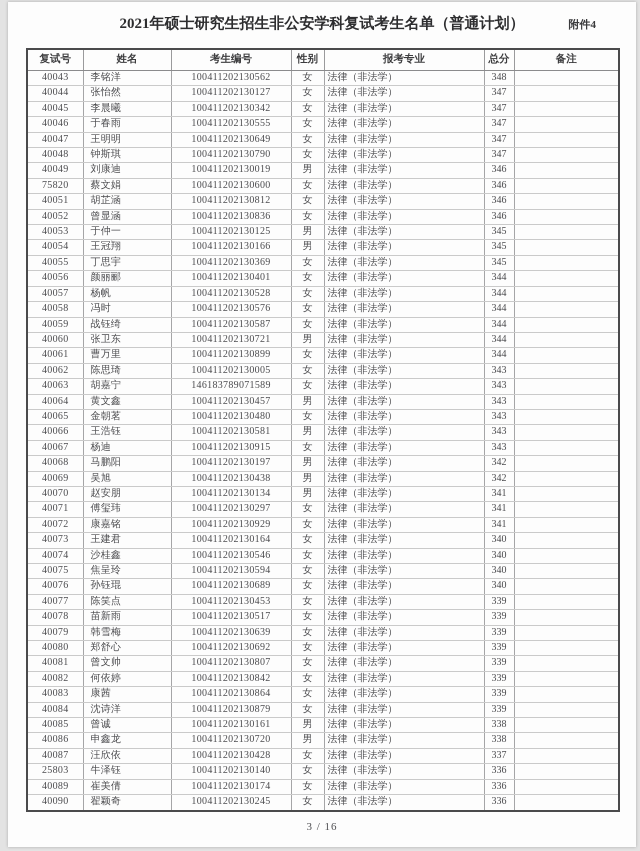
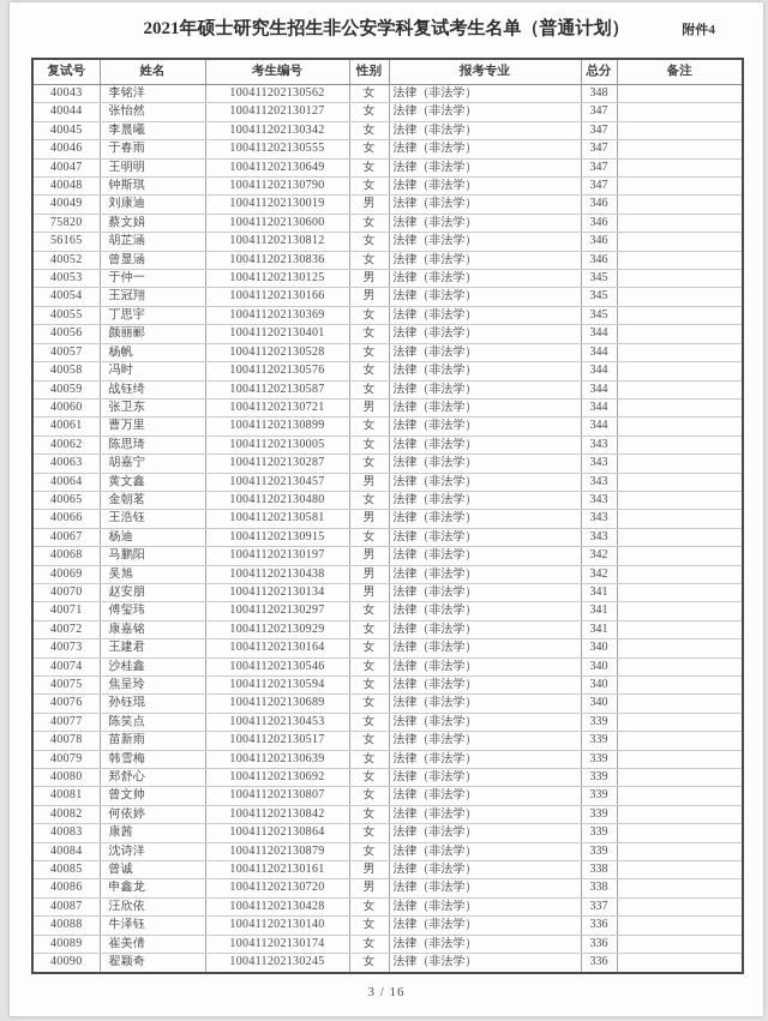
  2021年硕士研究生招生非公安学科复试考生名单（普通计划）
  附件4
  复试号	姓名	考生编号	性别	报考专业	总分	备注
  40043	李铭洋	100411202130562	女	法律（非法学）	348
  40044	张怡然	100411202130127	女	法律（非法学）	347
  40045	李晨曦	100411202130342	女	法律（非法学）	347
  40046	于春雨	100411202130555	女	法律（非法学）	347
  40047	王明明	100411202130649	女	法律（非法学）	347
  40048	钟斯琪	100411202130790	女	法律（非法学）	347
  40049	刘康迪	100411202130019	男	法律（非法学）	346
  75820	蔡文娟	100411202130600	女	法律（非法学）	346
- 40051	胡芷涵	100411202130812	女	法律（非法学）	346
+ 56165	胡芷涵	100411202130812	女	法律（非法学）	346
  40052	曾显涵	100411202130836	女	法律（非法学）	346
  40053	于仲一	100411202130125	男	法律（非法学）	345
  40054	王冠翔	100411202130166	男	法律（非法学）	345
  40055	丁思宇	100411202130369	女	法律（非法学）	345
  40056	颜丽郦	100411202130401	女	法律（非法学）	344
  40057	杨帆	100411202130528	女	法律（非法学）	344
  40058	冯时	100411202130576	女	法律（非法学）	344
  40059	战钰绮	100411202130587	女	法律（非法学）	344
  40060	张卫东	100411202130721	男	法律（非法学）	344
  40061	曹万里	100411202130899	女	法律（非法学）	344
  40062	陈思琦	100411202130005	女	法律（非法学）	343
- 40063	胡嘉宁	146183789071589	女	法律（非法学）	343
+ 40063	胡嘉宁	100411202130287	女	法律（非法学）	343
  40064	黄文鑫	100411202130457	男	法律（非法学）	343
  40065	金朝茗	100411202130480	女	法律（非法学）	343
  40066	王浩钰	100411202130581	男	法律（非法学）	343
  40067	杨迪	100411202130915	女	法律（非法学）	343
  40068	马鹏阳	100411202130197	男	法律（非法学）	342
  40069	吴旭	100411202130438	男	法律（非法学）	342
  40070	赵安朋	100411202130134	男	法律（非法学）	341
  40071	傅玺玮	100411202130297	女	法律（非法学）	341
  40072	康嘉铭	100411202130929	女	法律（非法学）	341
  40073	王建君	100411202130164	女	法律（非法学）	340
  40074	沙桂鑫	100411202130546	女	法律（非法学）	340
  40075	焦呈玲	100411202130594	女	法律（非法学）	340
  40076	孙钰琨	100411202130689	女	法律（非法学）	340
  40077	陈笑点	100411202130453	女	法律（非法学）	339
  40078	苗新雨	100411202130517	女	法律（非法学）	339
  40079	韩雪梅	100411202130639	女	法律（非法学）	339
  40080	郑舒心	100411202130692	女	法律（非法学）	339
  40081	曾文帅	100411202130807	女	法律（非法学）	339
  40082	何依婷	100411202130842	女	法律（非法学）	339
  40083	康茜	100411202130864	女	法律（非法学）	339
  40084	沈诗洋	100411202130879	女	法律（非法学）	339
  40085	曾诚	100411202130161	男	法律（非法学）	338
  40086	申鑫龙	100411202130720	男	法律（非法学）	338
  40087	汪欣依	100411202130428	女	法律（非法学）	337
- 25803	牛泽钰	100411202130140	女	法律（非法学）	336
+ 40088	牛泽钰	100411202130140	女	法律（非法学）	336
  40089	崔美倩	100411202130174	女	法律（非法学）	336
  40090	翟颖奇	100411202130245	女	法律（非法学）	336
  3 / 16
